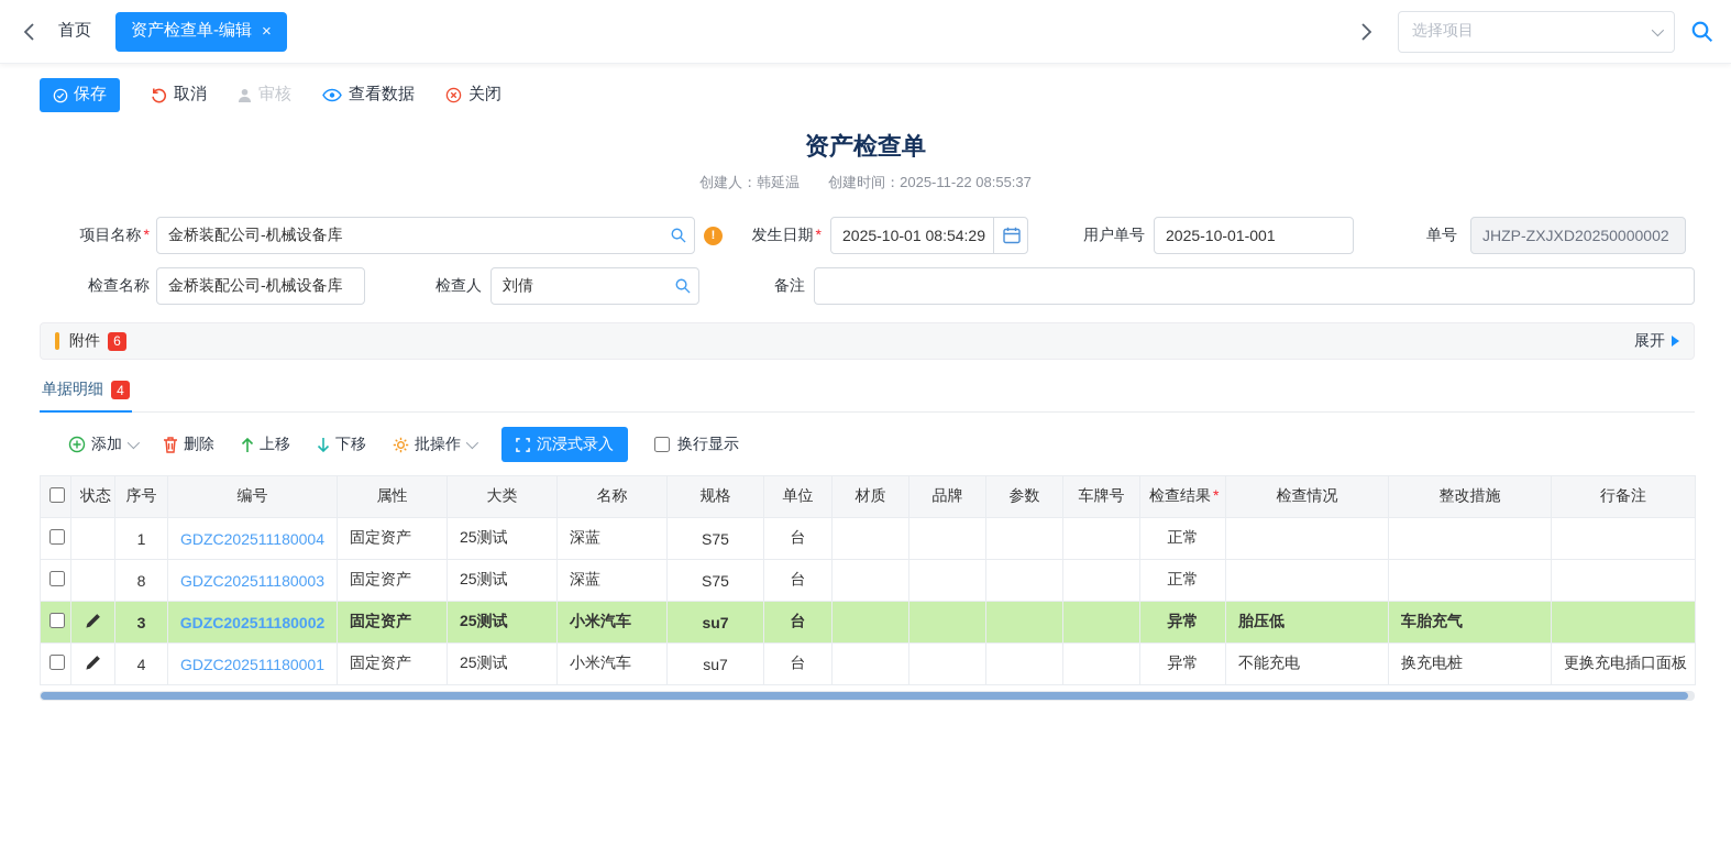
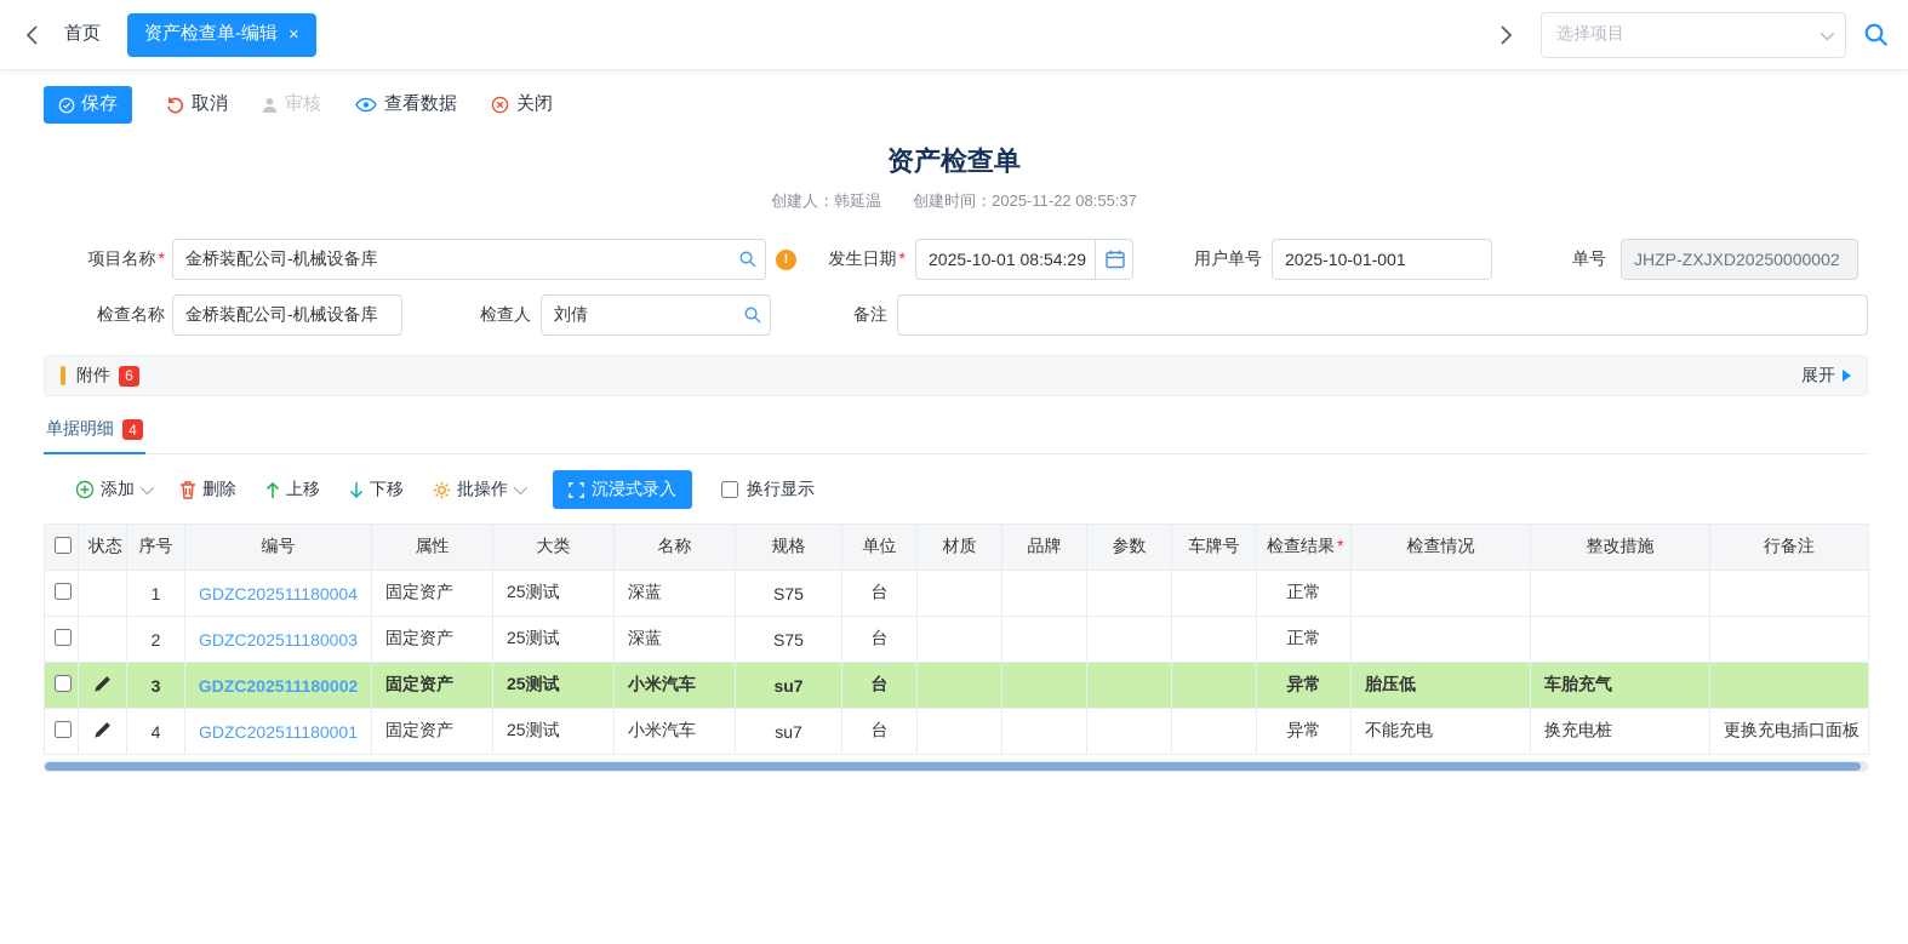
  首页
  资产检查单-编辑
  ×
  选择项目
  保存
  取消
  审核
  查看数据
  关闭
  资产检查单
  创建人：韩延温 创建时间：2025-11-22 08:55:37
  项目名称 *
  金桥装配公司-机械设备库
  发生日期 *
  2025-10-01 08:54:29
  用户单号
  2025-10-01-001
  单号
  JHZP-ZXJXD20250000002
  检查名称
  金桥装配公司-机械设备库
  检查人
  刘倩
  备注
  附件
  6
  展开
  单据明细
  4
  添加
  删除
  上移
  下移
  批操作
  沉浸式录入
  换行显示
  	状态	序号	编号	属性	大类	名称	规格	单位	材质	品牌	参数	车牌号	检查结果 *	检查情况	整改措施	行备注
  		1	GDZC202511180004	固定资产	25测试	深蓝	S75	台					正常
- 		8	GDZC202511180003	固定资产	25测试	深蓝	S75	台					正常
+ 		2	GDZC202511180003	固定资产	25测试	深蓝	S75	台					正常
  		3	GDZC202511180002	固定资产	25测试	小米汽车	su7	台					异常	胎压低	车胎充气
  		4	GDZC202511180001	固定资产	25测试	小米汽车	su7	台					异常	不能充电	换充电桩	更换充电插口面板
